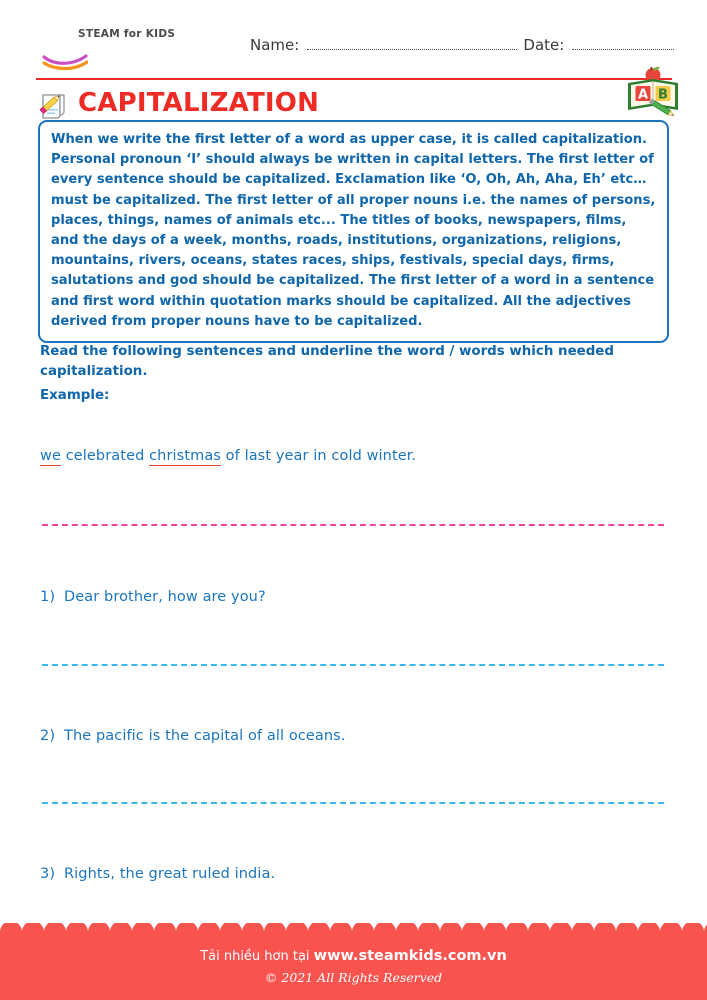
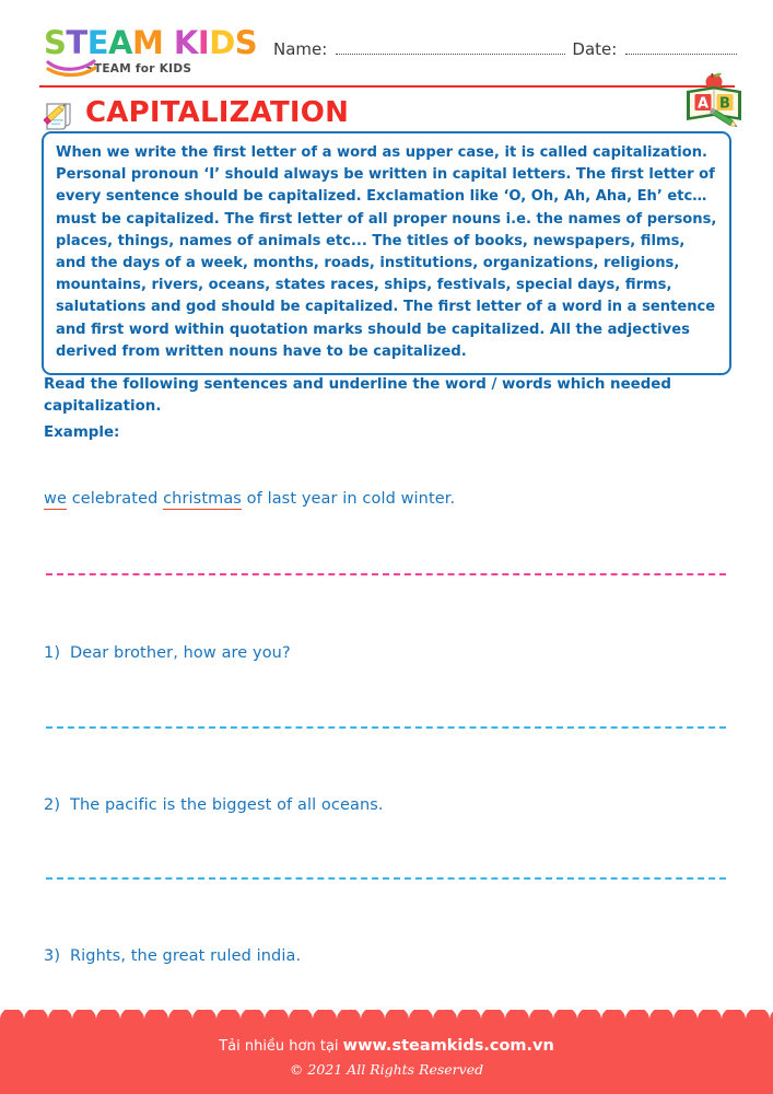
+ STEAM KIDS
  STEAM for KIDS
  Name:
  Date:
  CAPITALIZATION
  A
  B
- When we write the first letter of a word as upper case, it is called capitalization. Personal pronoun ‘I’ should always be written in capital letters. The first letter of every sentence should be capitalized. Exclamation like ‘O, Oh, Ah, Aha, Eh’ etc… must be capitalized. The first letter of all proper nouns i.e. the names of persons, places, things, names of animals etc... The titles of books, newspapers, films, and the days of a week, months, roads, institutions, organizations, religions, mountains, rivers, oceans, states races, ships, festivals, special days, firms, salutations and god should be capitalized. The first letter of a word in a sentence and first word within quotation marks should be capitalized. All the adjectives derived from proper nouns have to be capitalized.
+ When we write the first letter of a word as upper case, it is called capitalization. Personal pronoun ‘I’ should always be written in capital letters. The first letter of every sentence should be capitalized. Exclamation like ‘O, Oh, Ah, Aha, Eh’ etc… must be capitalized. The first letter of all proper nouns i.e. the names of persons, places, things, names of animals etc... The titles of books, newspapers, films, and the days of a week, months, roads, institutions, organizations, religions, mountains, rivers, oceans, states races, ships, festivals, special days, firms, salutations and god should be capitalized. The first letter of a word in a sentence and first word within quotation marks should be capitalized. All the adjectives derived from written nouns have to be capitalized.
  Read the following sentences and underline the word / words which needed capitalization.
  Example:
  we celebrated christmas of last year in cold winter.
  1) Dear brother, how are you?
- 2) The pacific is the capital of all oceans.
+ 2) The pacific is the biggest of all oceans.
  3) Rights, the great ruled india.
  Tải nhiều hơn tại www.steamkids.com.vn
  © 2021 All Rights Reserved
